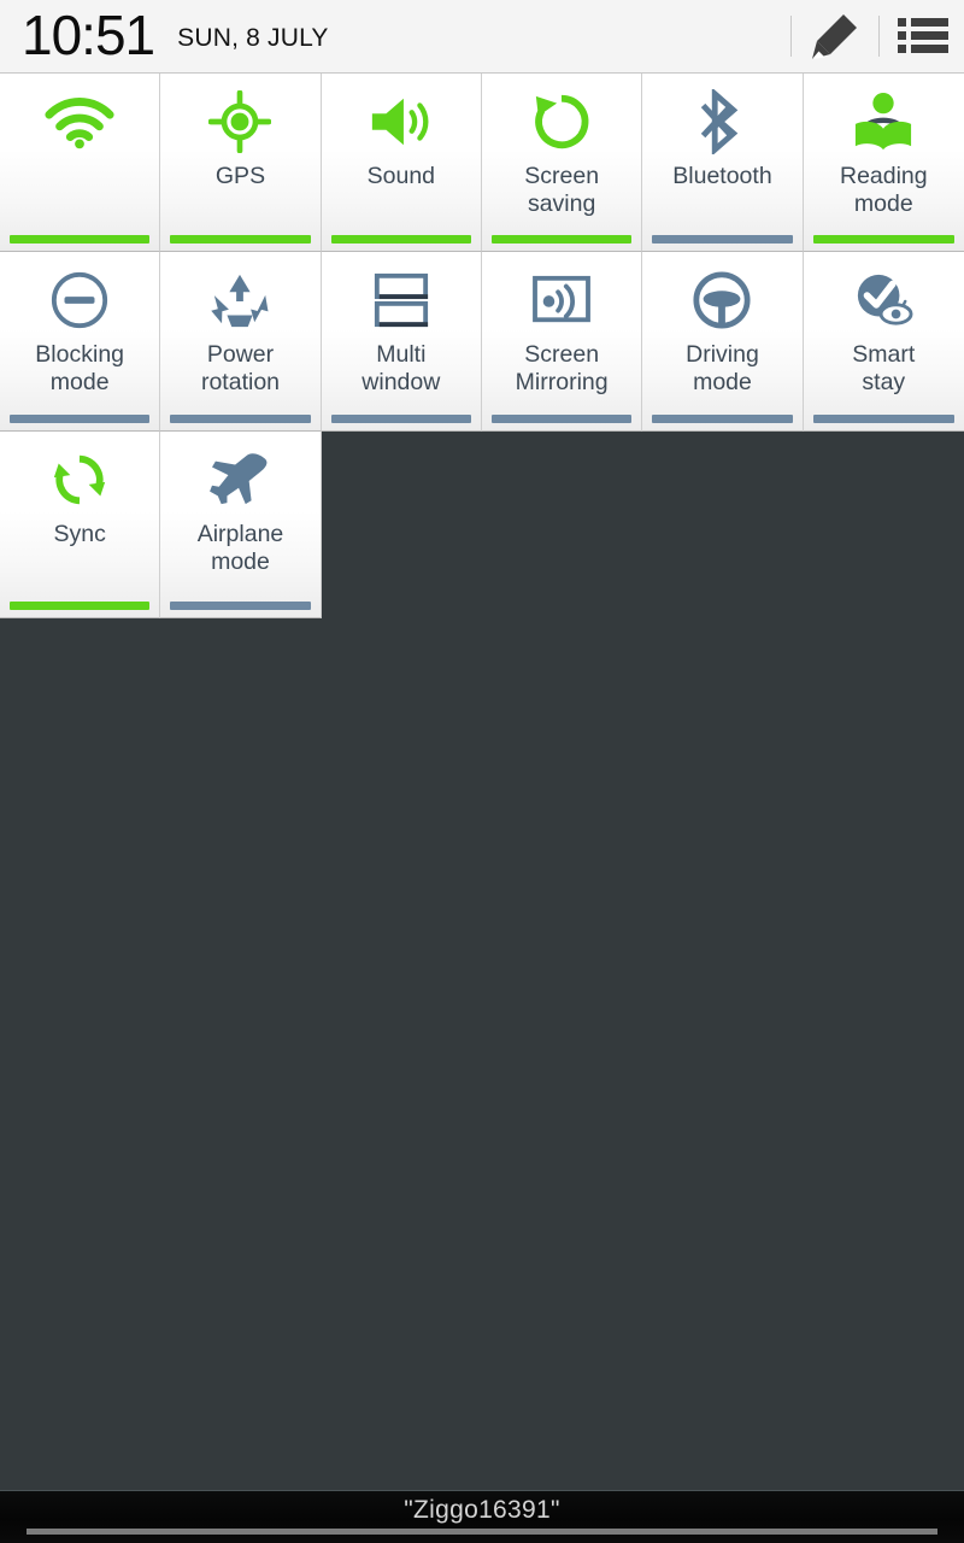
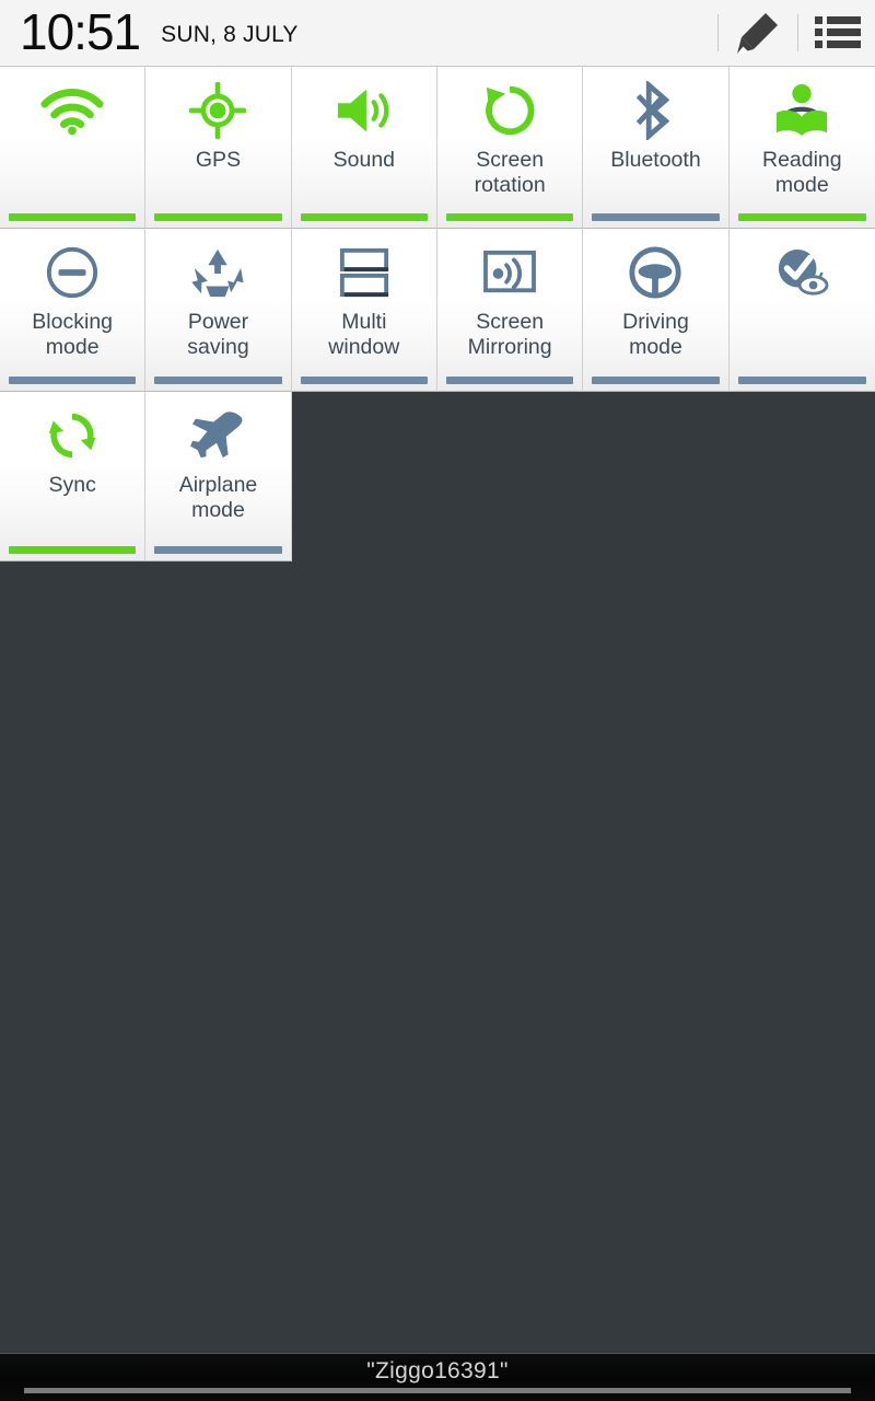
  10:51
  SUN, 8 JULY
  GPS
  Sound
  Screen
- saving
+ rotation
  Bluetooth
  Reading
  mode
  Blocking
  mode
  Power
- rotation
+ saving
  Multi
  window
  Screen
  Mirroring
  Driving
  mode
- Smart
- stay
  Sync
  Airplane
  mode
  "Ziggo16391"
